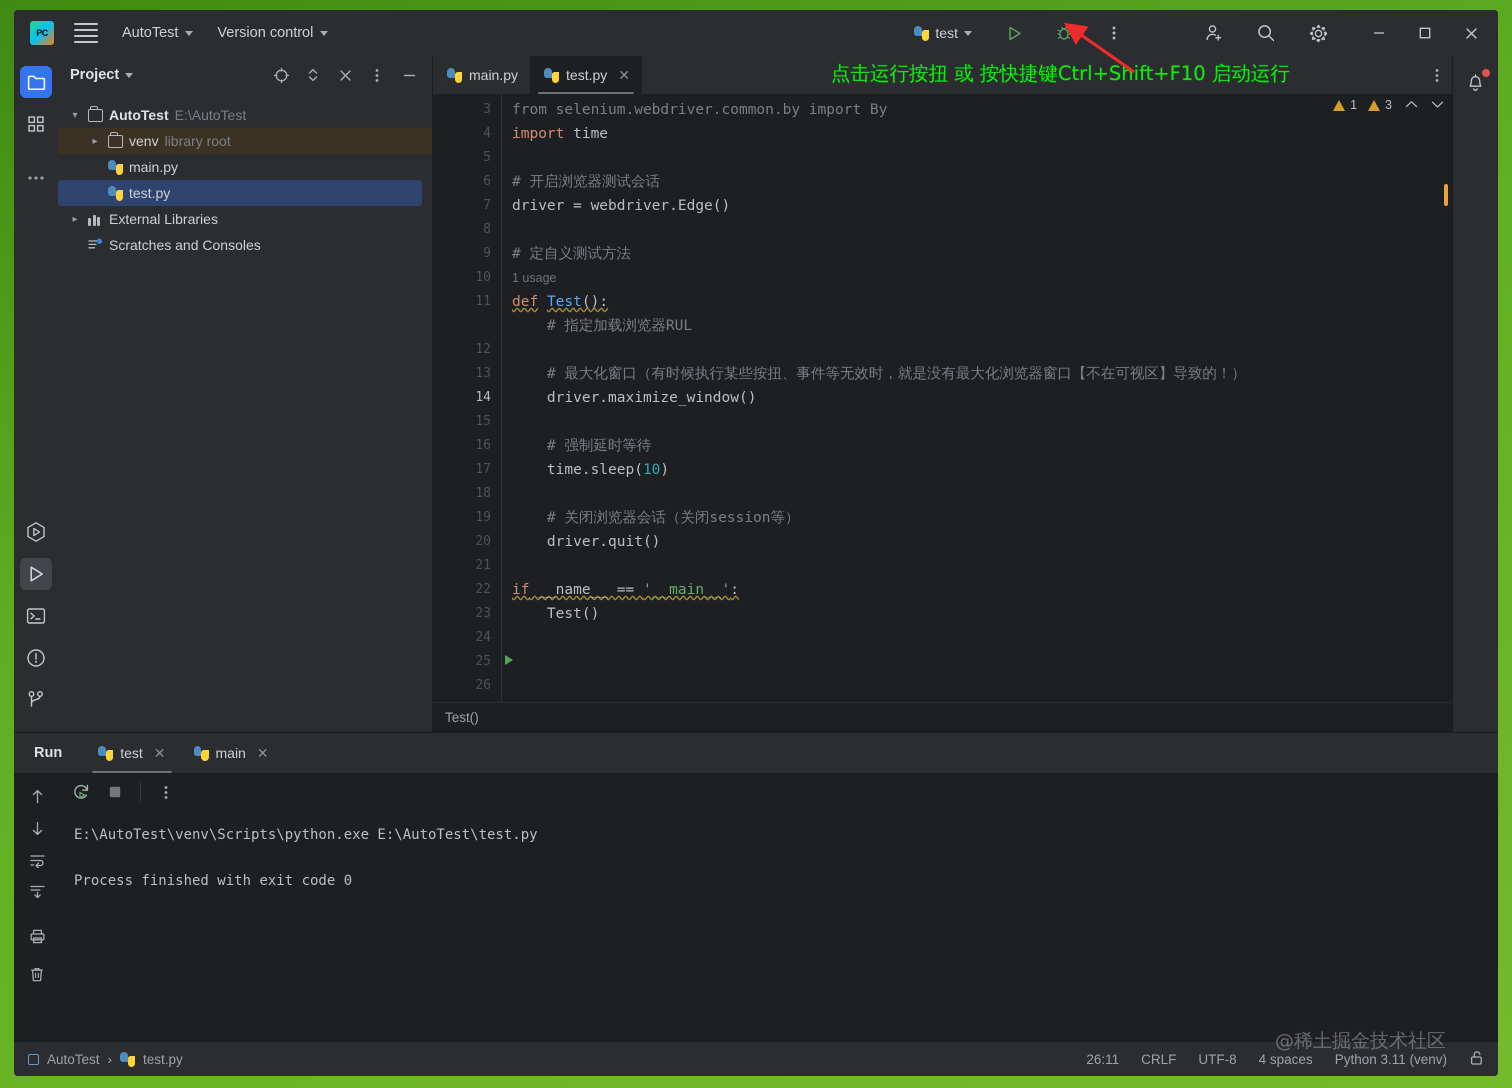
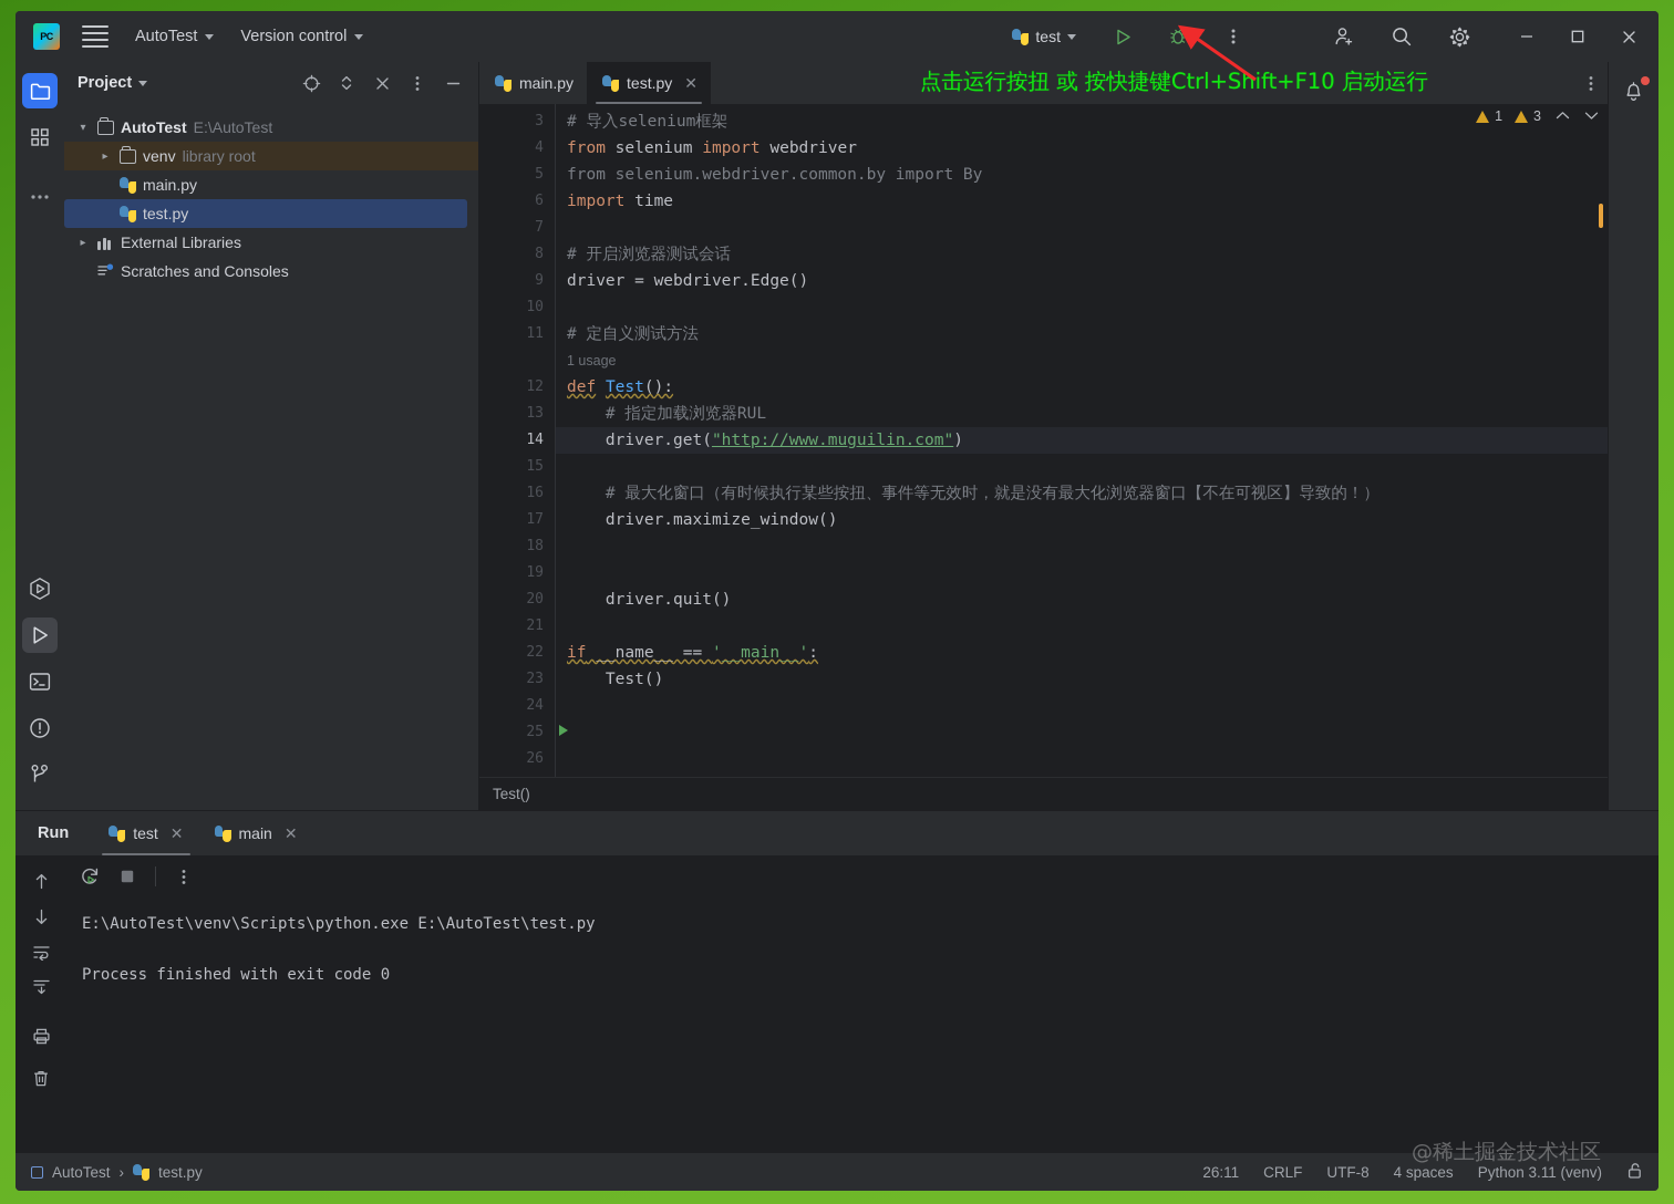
  AutoTest
  Version control
  test
  Project
  ▾
  AutoTest
  E:\AutoTest
  ▸
  venv
  library root
  main.py
  test.py
  ▸
  External Libraries
  Scratches and Consoles
  main.py
  test.py
  ✕
  点击运行按扭 或 按快捷键Ctrl+Shift+F10 启动运行
  3
  4
  5
  6
  7
  8
  9
  10
  11
  12
  13
  14
  15
  16
  17
  18
  19
  20
  21
  22
  23
  24
  25
  26
+ # 导入selenium框架
+ from selenium import webdriver
  from selenium.webdriver.common.by import By
  import time
  # 开启浏览器测试会话
  driver = webdriver.Edge()
  # 定自义测试方法
  1 usage
  def Test():
  # 指定加载浏览器RUL
+ driver.get("http://www.muguilin.com")
  # 最大化窗口（有时候执行某些按扭、事件等无效时，就是没有最大化浏览器窗口【不在可视区】导致的！）
  driver.maximize_window()
- # 强制延时等待
- time.sleep(10)
- # 关闭浏览器会话（关闭session等）
  driver.quit()
  if __name__ == '__main__':
  Test()
  1
  3
  Test()
  Run
  test
  ✕
  main
  ✕
  E:\AutoTest\venv\Scripts\python.exe E:\AutoTest\test.py
  Process finished with exit code 0
  AutoTest
  ›
  test.py
  26:11
  CRLF
  UTF-8
  4 spaces
  Python 3.11 (venv)
  @稀土掘金技术社区
